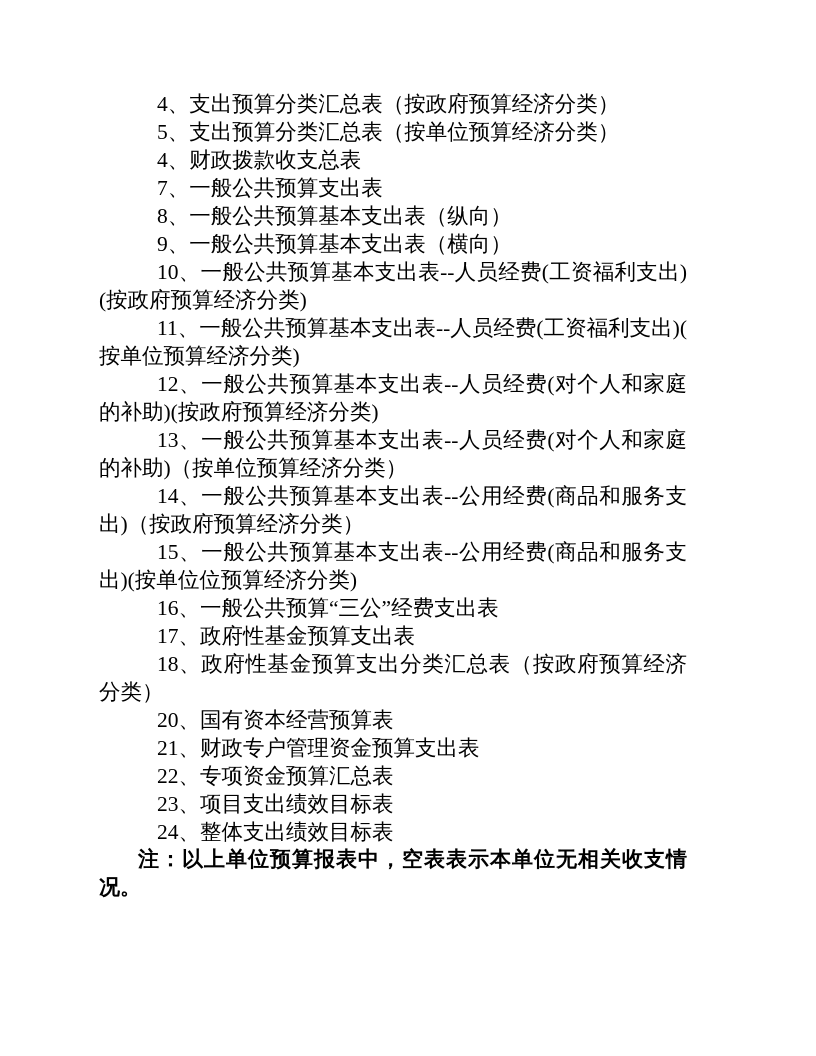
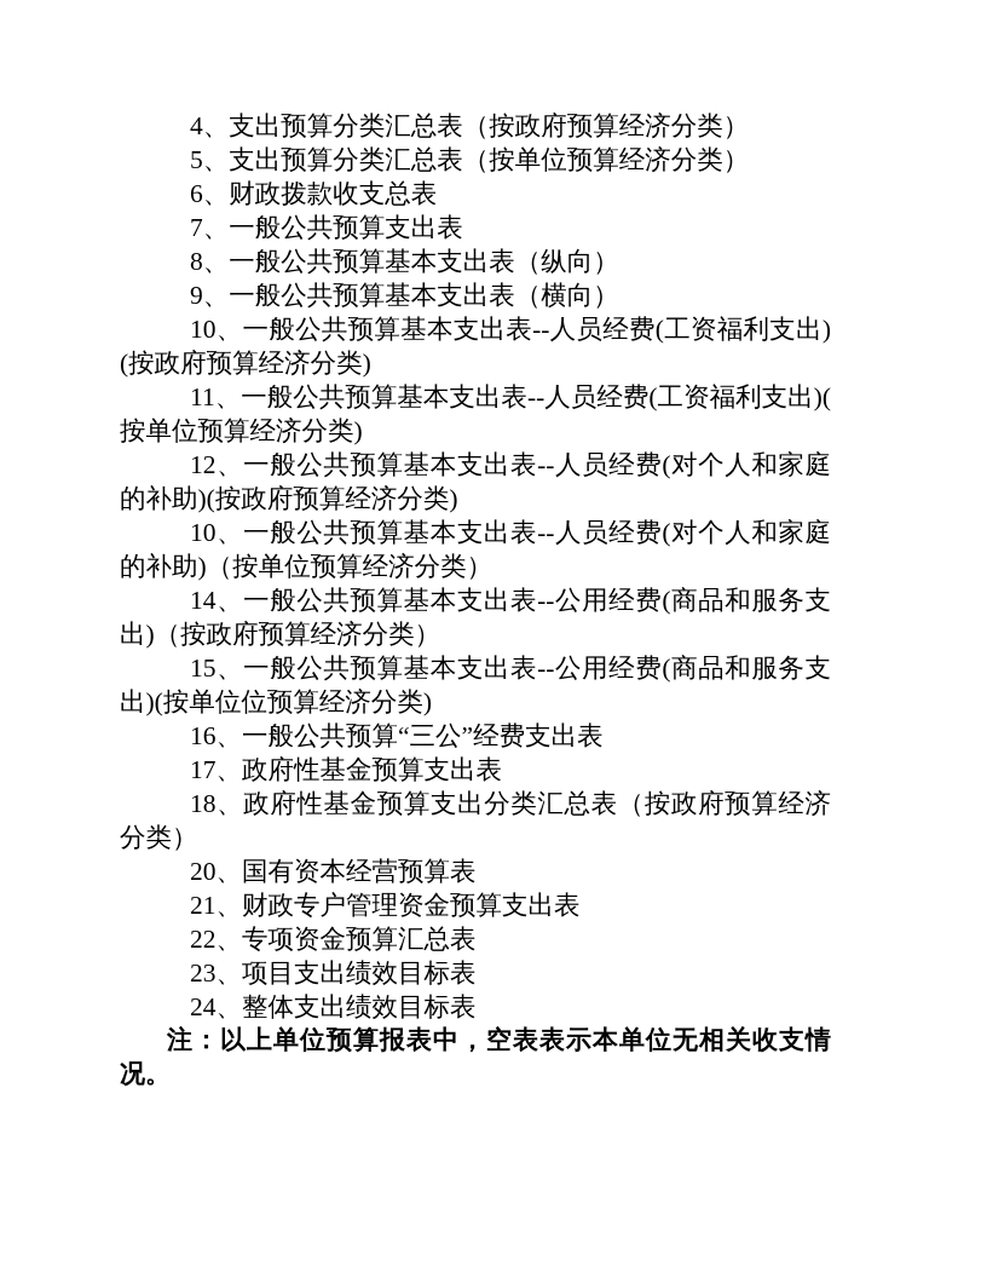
  4、支出预算分类汇总表（按政府预算经济分类）
  5、支出预算分类汇总表（按单位预算经济分类）
- 4、财政拨款收支总表
+ 6、财政拨款收支总表
  7、一般公共预算支出表
  8、一般公共预算基本支出表（纵向）
  9、一般公共预算基本支出表（横向）
  10、一般公共预算基本支出表--人员经费(工资福利支出)(按政府预算经济分类)
  11、一般公共预算基本支出表--人员经费(工资福利支出)(按单位预算经济分类)
  12、一般公共预算基本支出表--人员经费(对个人和家庭的补助)(按政府预算经济分类)
- 13、一般公共预算基本支出表--人员经费(对个人和家庭的补助)（按单位预算经济分类）
+ 10、一般公共预算基本支出表--人员经费(对个人和家庭的补助)（按单位预算经济分类）
  14、一般公共预算基本支出表--公用经费(商品和服务支出)（按政府预算经济分类）
  15、一般公共预算基本支出表--公用经费(商品和服务支出)(按单位位预算经济分类)
  16、一般公共预算“三公”经费支出表
  17、政府性基金预算支出表
  18、政府性基金预算支出分类汇总表（按政府预算经济分类）
  20、国有资本经营预算表
  21、财政专户管理资金预算支出表
  22、专项资金预算汇总表
  23、项目支出绩效目标表
  24、整体支出绩效目标表
  注：以上单位预算报表中，空表表示本单位无相关收支情况。
